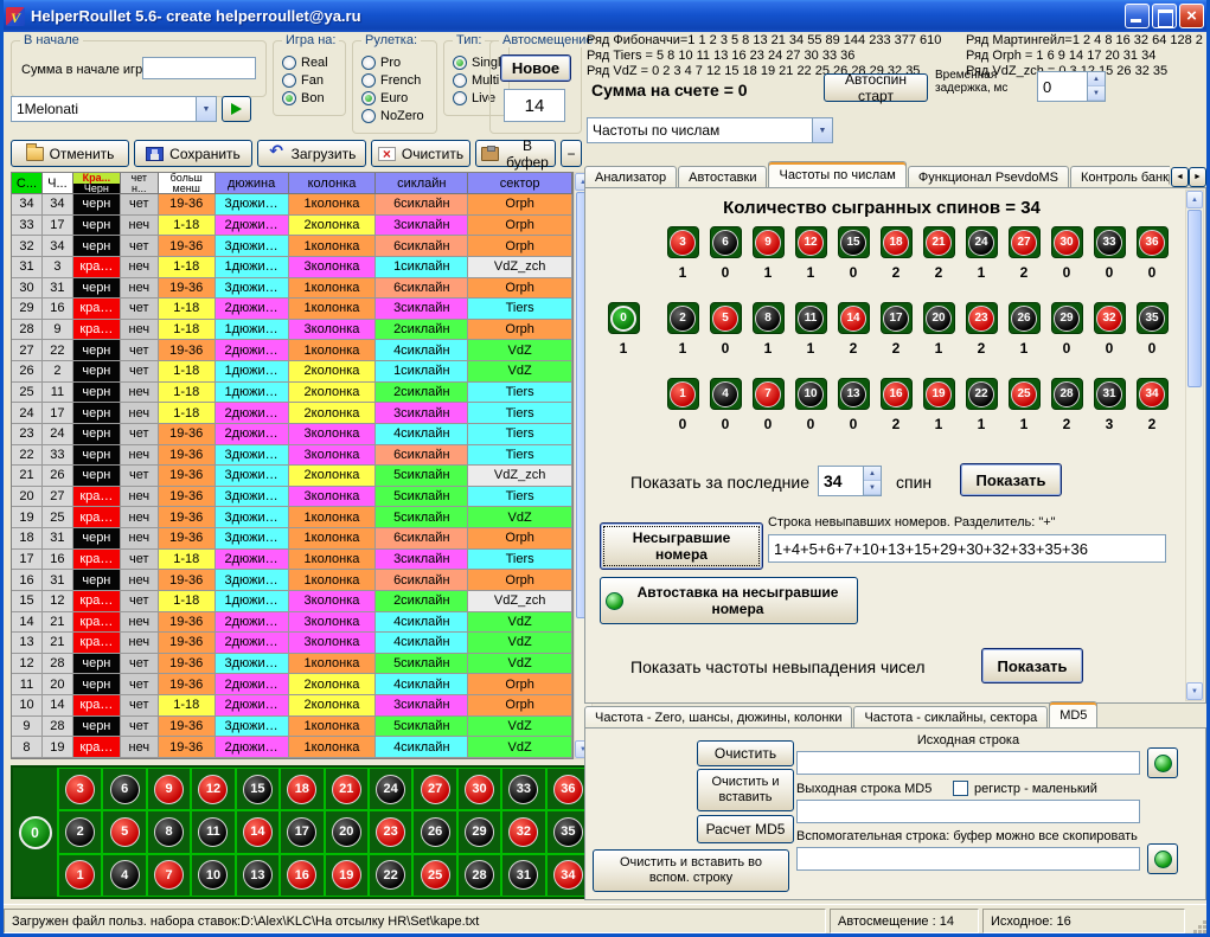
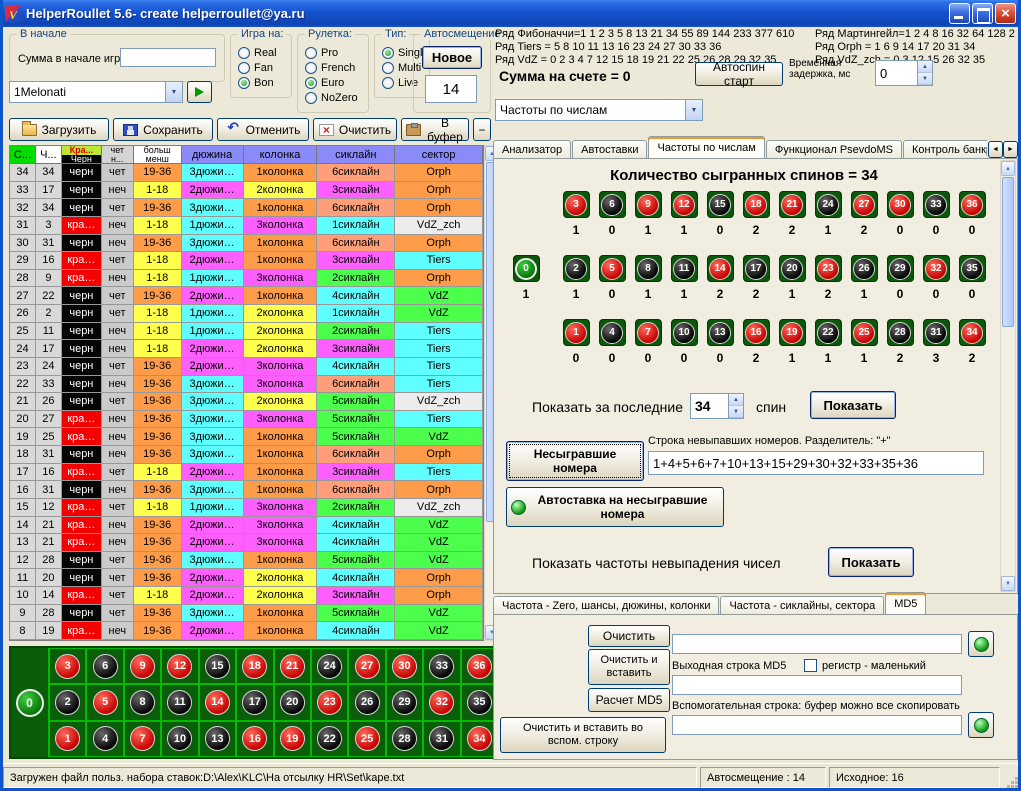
  HelperRoullet 5.6- create helperroullet@ya.ru
  В начале
  Сумма в начале игр
  1Melonati
  Игра на:
  Real
  Fan
  Bon
  Рулетка:
  Pro
  French
  Euro
  NoZero
  Тип:
  Sing
  Multi
  Live
  Автосмещение
  Новое
  14
- Отменить
+ Загрузить
  Сохранить
- Загрузить
+ Отменить
  Очистить
  В буфер
  −
  С...
  Ч...
  Кра...
  Черн
  чет
  н...
  больш
  менш
  дюжина
  колонка
  сиклайн
  сектор
  34
  34
  черн
  чет
  19-36
  3дюжи…
  1колонка
  6сиклайн
  Orph
  33
  17
  черн
  неч
  1-18
  2дюжи…
  2колонка
  3сиклайн
  Orph
  32
  34
  черн
  чет
  19-36
  3дюжи…
  1колонка
  6сиклайн
  Orph
  31
  3
  кра…
  неч
  1-18
  1дюжи…
  3колонка
  1сиклайн
  VdZ_zch
  30
  31
  черн
  неч
  19-36
  3дюжи…
  1колонка
  6сиклайн
  Orph
  29
  16
  кра…
  чет
  1-18
  2дюжи…
  1колонка
  3сиклайн
  Tiers
  28
  9
  кра…
  неч
  1-18
  1дюжи…
  3колонка
  2сиклайн
  Orph
  27
  22
  черн
  чет
  19-36
  2дюжи…
  1колонка
  4сиклайн
  VdZ
  26
  2
  черн
  чет
  1-18
  1дюжи…
  2колонка
  1сиклайн
  VdZ
  25
  11
  черн
  неч
  1-18
  1дюжи…
  2колонка
  2сиклайн
  Tiers
  24
  17
  черн
  неч
  1-18
  2дюжи…
  2колонка
  3сиклайн
  Tiers
  23
  24
  черн
  чет
  19-36
  2дюжи…
  3колонка
  4сиклайн
  Tiers
  22
  33
  черн
  неч
  19-36
  3дюжи…
  3колонка
  6сиклайн
  Tiers
  21
  26
  черн
  чет
  19-36
  3дюжи…
  2колонка
  5сиклайн
  VdZ_zch
  20
  27
  кра…
  неч
  19-36
  3дюжи…
  3колонка
  5сиклайн
  Tiers
  19
  25
  кра…
  неч
  19-36
  3дюжи…
  1колонка
  5сиклайн
  VdZ
  18
  31
  черн
  неч
  19-36
  3дюжи…
  1колонка
  6сиклайн
  Orph
  17
  16
  кра…
  чет
  1-18
  2дюжи…
  1колонка
  3сиклайн
  Tiers
  16
  31
  черн
  неч
  19-36
  3дюжи…
  1колонка
  6сиклайн
  Orph
  15
  12
  кра…
  чет
  1-18
  1дюжи…
  3колонка
  2сиклайн
  VdZ_zch
  14
  21
  кра…
  неч
  19-36
  2дюжи…
  3колонка
  4сиклайн
  VdZ
  13
  21
  кра…
  неч
  19-36
  2дюжи…
  3колонка
  4сиклайн
  VdZ
  12
  28
  черн
  чет
  19-36
  3дюжи…
  1колонка
  5сиклайн
  VdZ
  11
  20
  черн
  чет
  19-36
  2дюжи…
  2колонка
  4сиклайн
  Orph
  10
  14
  кра…
  чет
  1-18
  2дюжи…
  2колонка
  3сиклайн
  Orph
  9
  28
  черн
  чет
  19-36
  3дюжи…
  1колонка
  5сиклайн
  VdZ
  8
  19
  кра…
  неч
  19-36
  2дюжи…
  1колонка
  4сиклайн
  VdZ
  0
  3
  6
  9
  12
  15
  18
  21
  24
  27
  30
  33
  36
  2
  5
  8
  11
  14
  17
  20
  23
  26
  29
  32
  35
  1
  4
  7
  10
  13
  16
  19
  22
  25
  28
  31
  34
  Ряд Фибоначчи=1 1 2 3 5 8 13 21 34 55 89 144 233 377 610
  Ряд Tiers = 5 8 10 11 13 16 23 24 27 30 33 36
  Ряд VdZ = 0 2 3 4 7 12 15 18 19 21 22 25 26 28 29 32 35
  Ряд Мартингейл=1 2 4 8 16 32 64 128 2
  Ряд Orph = 1 6 9 14 17 20 31 34
  Сумма на счете = 0
  Автоспин старт
  Временная задержка, мс
  0
  Частоты по числам
  Анализатор
  Автоставки
  Частоты по числам
  Функционал PsevdoMS
  Контроль банк
  Количество сыгранных спинов = 34
  3
  1
  6
  0
  9
  1
  12
  1
  15
  0
  18
  2
  21
  2
  24
  1
  27
  2
  30
  0
  33
  0
  36
  0
  0
  1
  2
  1
  5
  0
  8
  1
  11
  1
  14
  2
  17
  2
  20
  1
  23
  2
  26
  1
  29
  0
  32
  0
  35
  0
  1
  0
  4
  0
  7
  0
  10
  0
  13
  0
  16
  2
  19
  1
  22
  1
  25
  1
  28
  2
  31
  3
  34
  2
  Показать за последние
  34
  спин
  Показать
  Несыгравшие номера
  Строка невыпавших номеров. Разделитель: "+"
  1+4+5+6+7+10+13+15+29+30+32+33+35+36
  Автоставка на несыгравшие номера
  Показать частоты невыпадения чисел
  Показать
  Частота - Zero, шансы, дюжины, колонки
  Частота - сиклайны, сектора
  MD5
  Очистить
  Очистить и вставить
  Расчет MD5
- Исходная строка
  Выходная строка MD5
  регистр - маленький
  Вспомогательная строка: буфер можно все скопировать
  Очистить и вставить во вспом. строку
  Загружен файл польз. набора ставок:D:\Alex\KLC\На отсылку HR\Set\kape.txt
  Автосмещение : 14
  Исходное: 16
